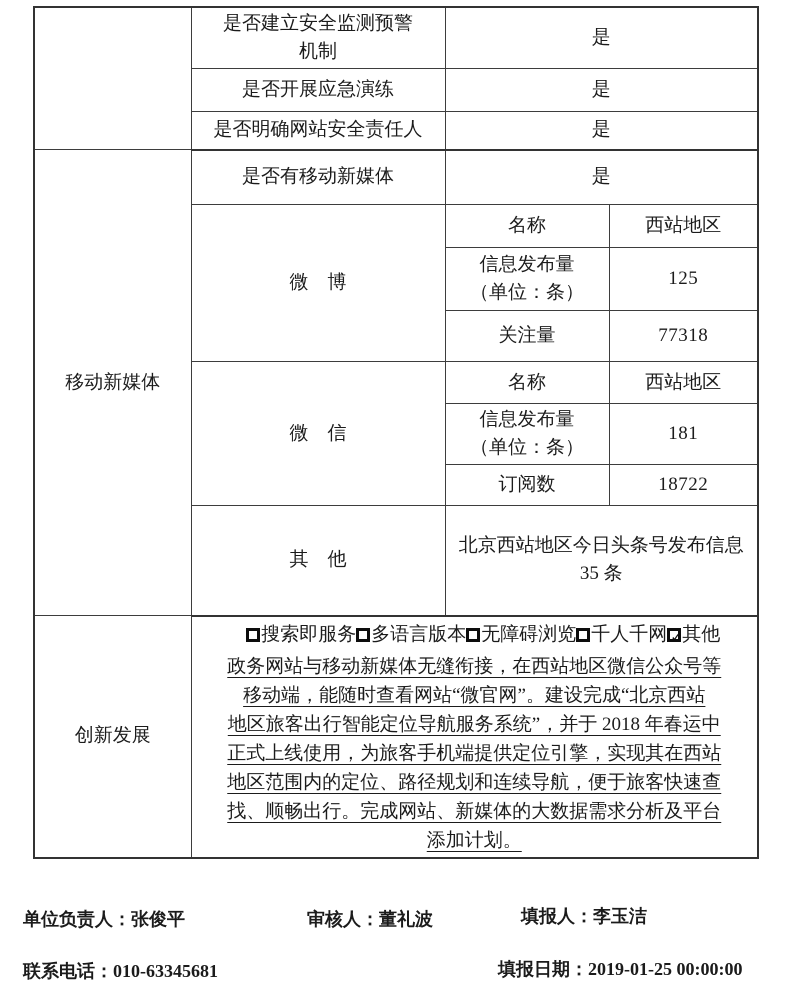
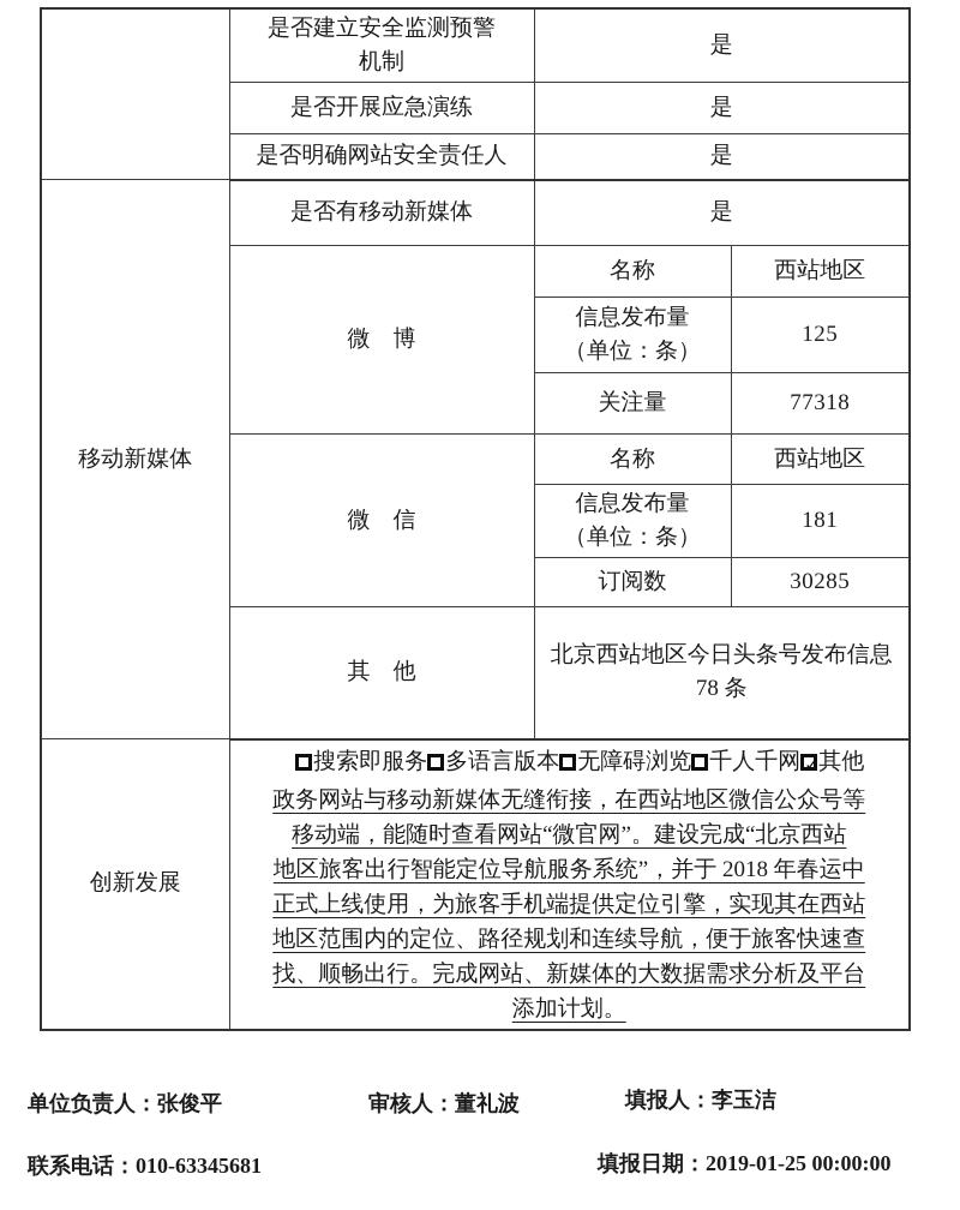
  	是否建立安全监测预警 机制	是
  是否开展应急演练	是
  是否明确网站安全责任人	是
  移动新媒体	是否有移动新媒体	是
  微 博	名称	西站地区
  信息发布量 （单位：条）	125
  关注量	77318
  微 信	名称	西站地区
  信息发布量 （单位：条）	181
- 订阅数	18722
+ 订阅数	30285
- 其 他	北京西站地区今日头条号发布信息 35 条
+ 其 他	北京西站地区今日头条号发布信息 78 条
  创新发展	搜索即服务 多语言版本 无障碍浏览 千人千网 ✓其他 政务网站与移动新媒体无缝衔接，在西站地区微信公众号等 移动端，能随时查看网站“微官网”。建设完成“北京西站 地区旅客出行智能定位导航服务系统”，并于 2018 年春运中 正式上线使用，为旅客手机端提供定位引擎，实现其在西站 地区范围内的定位、路径规划和连续导航，便于旅客快速查 找、顺畅出行。完成网站、新媒体的大数据需求分析及平台 添加计划。
  单位负责人：张俊平
  审核人：董礼波
  填报人：李玉洁
  联系电话：010-63345681
  填报日期：2019-01-25 00:00:00
